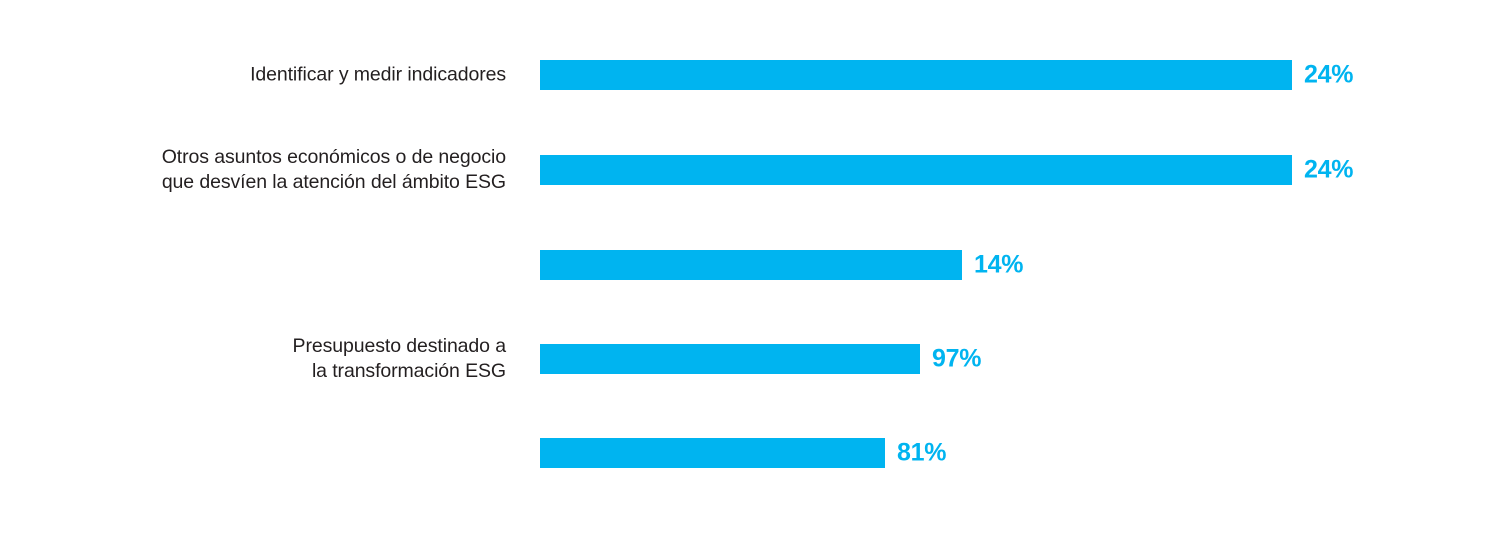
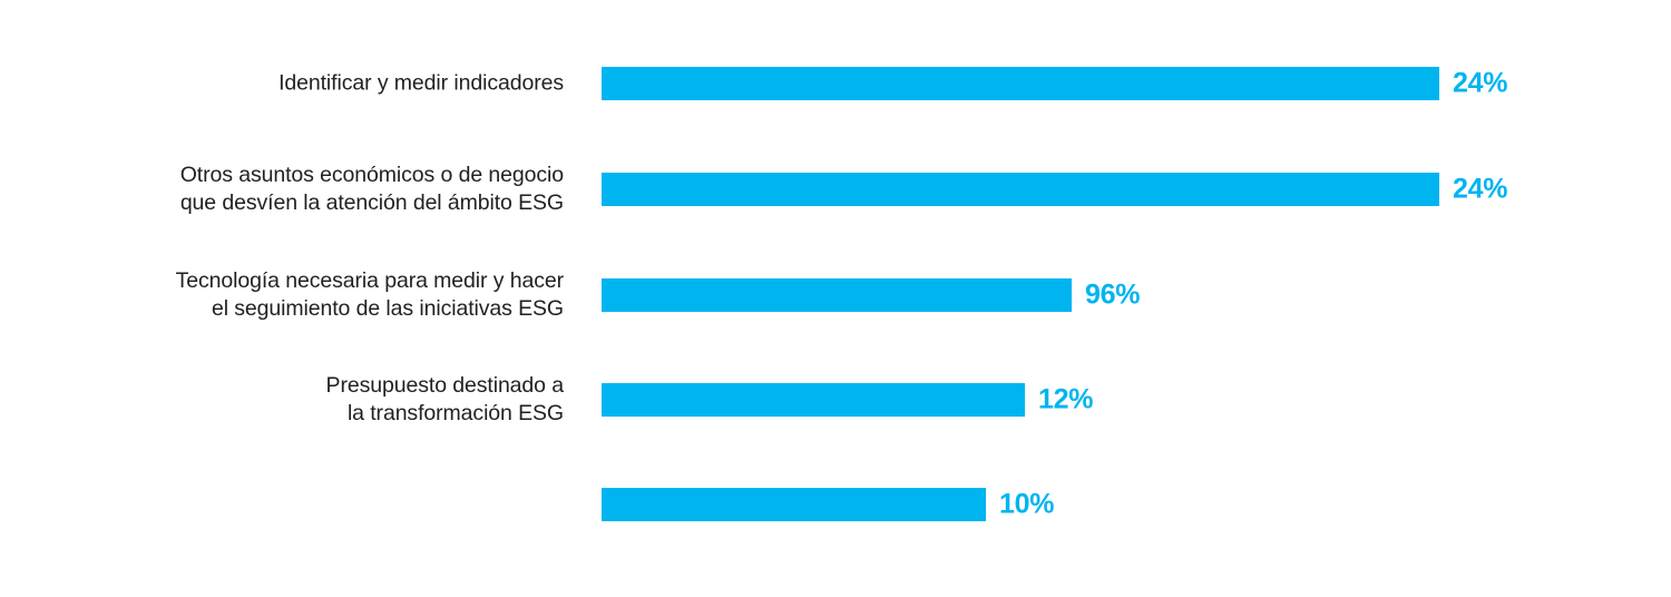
  Identificar y medir indicadores
  24%
  Otros asuntos económicos o de negocio
  que desvíen la atención del ámbito ESG
  24%
+ Tecnología necesaria para medir y hacer
+ el seguimiento de las iniciativas ESG
- 14%
+ 96%
  Presupuesto destinado a
  la transformación ESG
- 97%
+ 12%
- 81%
+ 10%
